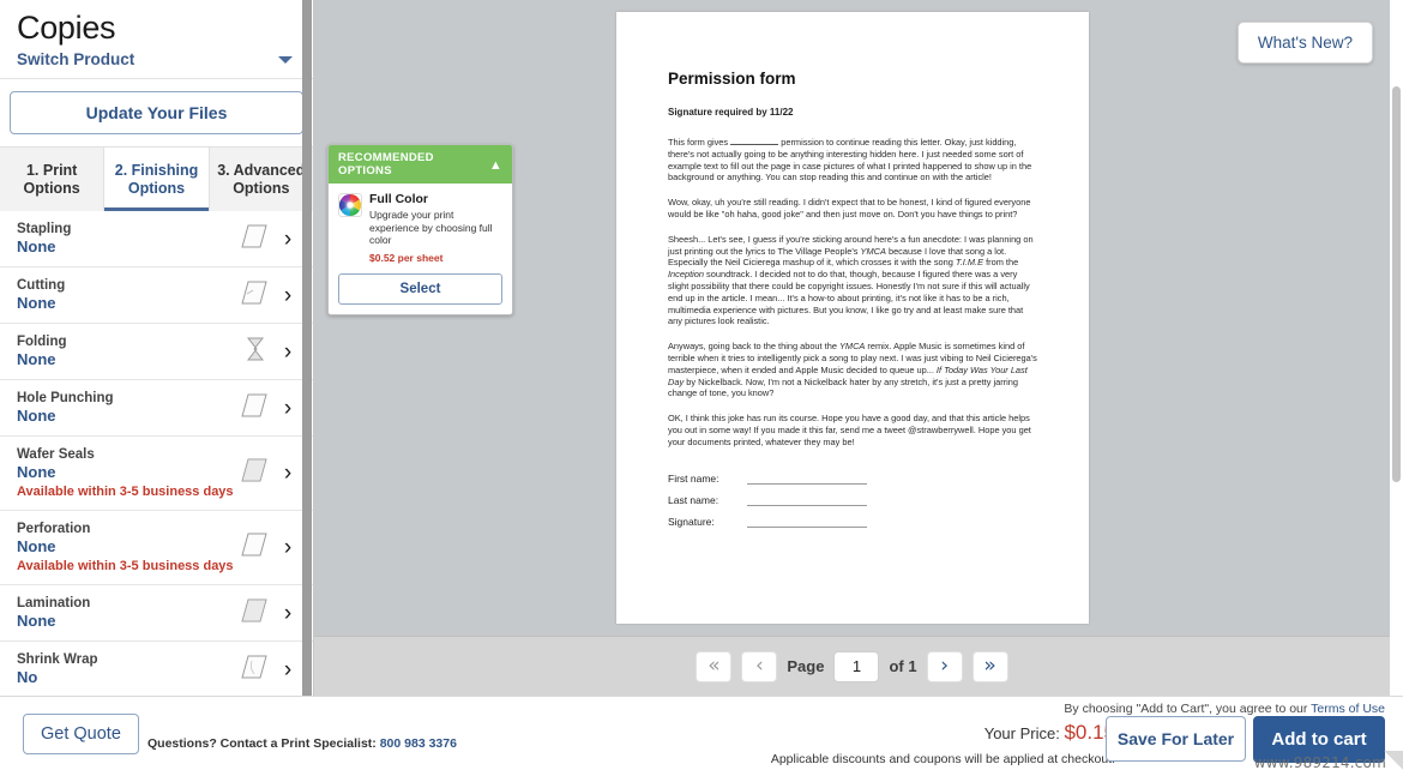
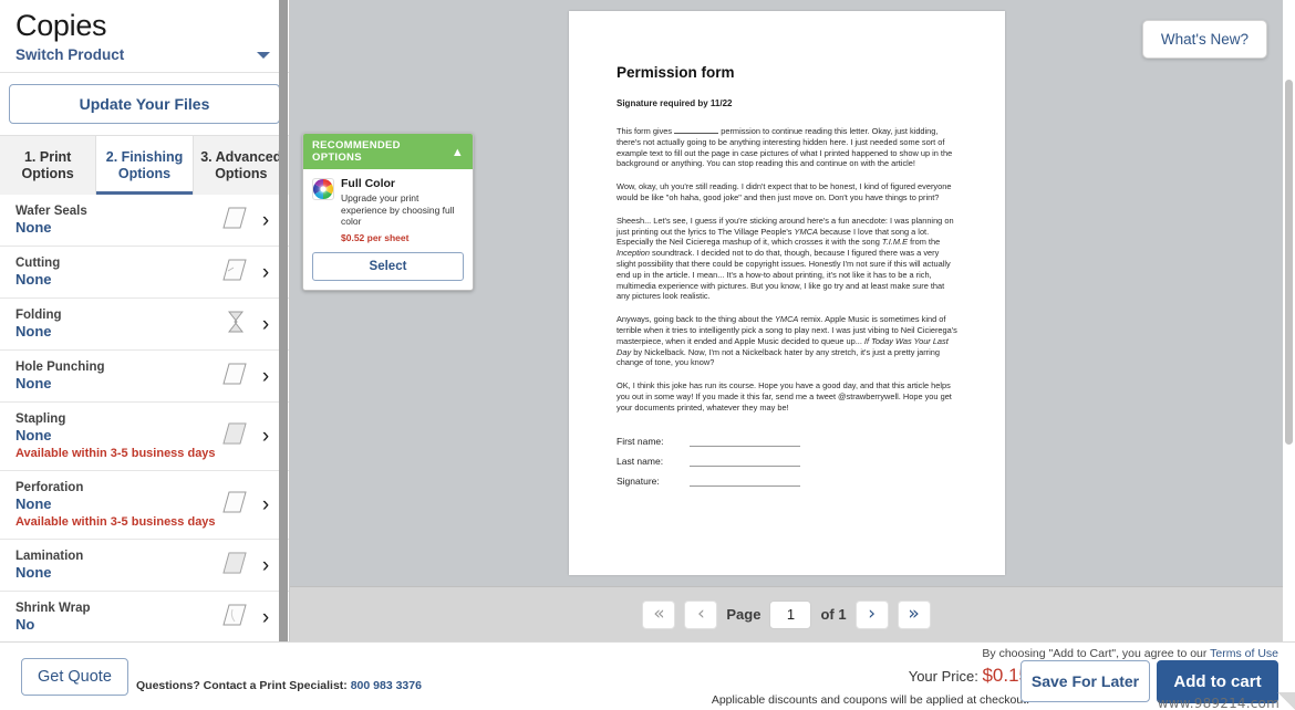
  Copies
  Switch Product
  Update Your Files
  1. Print Options
  2. Finishing Options
  3. Advanced Options
- Stapling
+ Wafer Seals
  None
  ›
  Cutting
  None
  ›
  Folding
  None
  ›
  Hole Punching
  None
  ›
- Wafer Seals
+ Stapling
  None
  Available within 3-5 business days
  ›
  Perforation
  None
  Available within 3-5 business days
  ›
  Lamination
  None
  ›
  Shrink Wrap
  No
  ›
  Permission form
  Signature required by 11/22
  This form gives permission to continue reading this letter. Okay, just kidding, there's not actually going to be anything interesting hidden here. I just needed some sort of example text to fill out the page in case pictures of what I printed happened to show up in the background or anything. You can stop reading this and continue on with the article!
  Wow, okay, uh you're still reading. I didn't expect that to be honest, I kind of figured everyone would be like "oh haha, good joke" and then just move on. Don't you have things to print?
  Sheesh... Let's see, I guess if you're sticking around here's a fun anecdote: I was planning on just printing out the lyrics to The Village People's YMCA because I love that song a lot. Especially the Neil Cicierega mashup of it, which crosses it with the song T.I.M.E from the Inception soundtrack. I decided not to do that, though, because I figured there was a very slight possibility that there could be copyright issues. Honestly I'm not sure if this will actually end up in the article. I mean... It's a how-to about printing, it's not like it has to be a rich, multimedia experience with pictures. But you know, I like go try and at least make sure that any pictures look realistic.
  Anyways, going back to the thing about the YMCA remix. Apple Music is sometimes kind of terrible when it tries to intelligently pick a song to play next. I was just vibing to Neil Cicierega's masterpiece, when it ended and Apple Music decided to queue up... If Today Was Your Last Day by Nickelback. Now, I'm not a Nickelback hater by any stretch, it's just a pretty jarring change of tone, you know?
  OK, I think this joke has run its course. Hope you have a good day, and that this article helps you out in some way! If you made it this far, send me a tweet @strawberrywell. Hope you get your documents printed, whatever they may be!
  First name:
  Last name:
  Signature:
  What's New?
  RECOMMENDED OPTIONS
  ▲
  Full Color
  Upgrade your print experience by choosing full color
  $0.52 per sheet
  Select
  «
  ‹
  Page
  1
  of 1
  ›
  »
  Get Quote
  Questions? Contact a Print Specialist: 800 983 3376
  By choosing "Add to Cart", you agree to our Terms of Use
  Your Price: $0.1
  Applicable discounts and coupons will be applied at checkou
  Save For Later
  Add to cart
  www.989214.com
